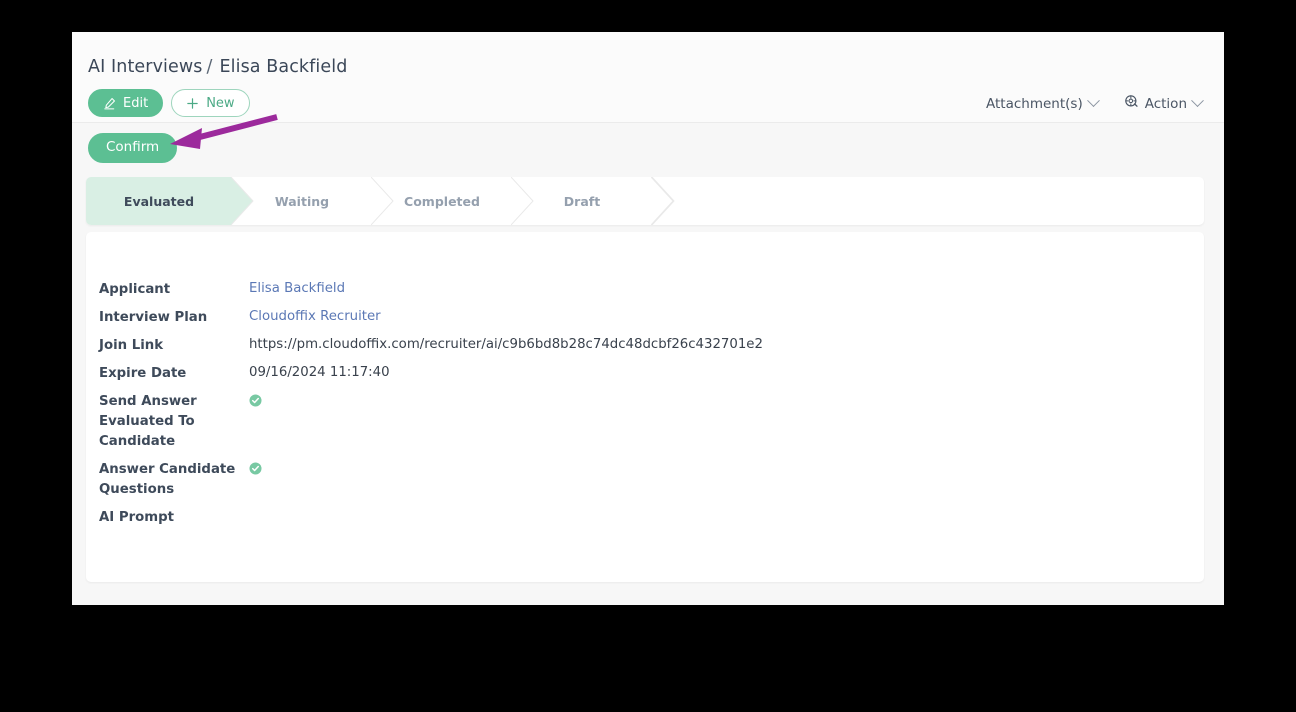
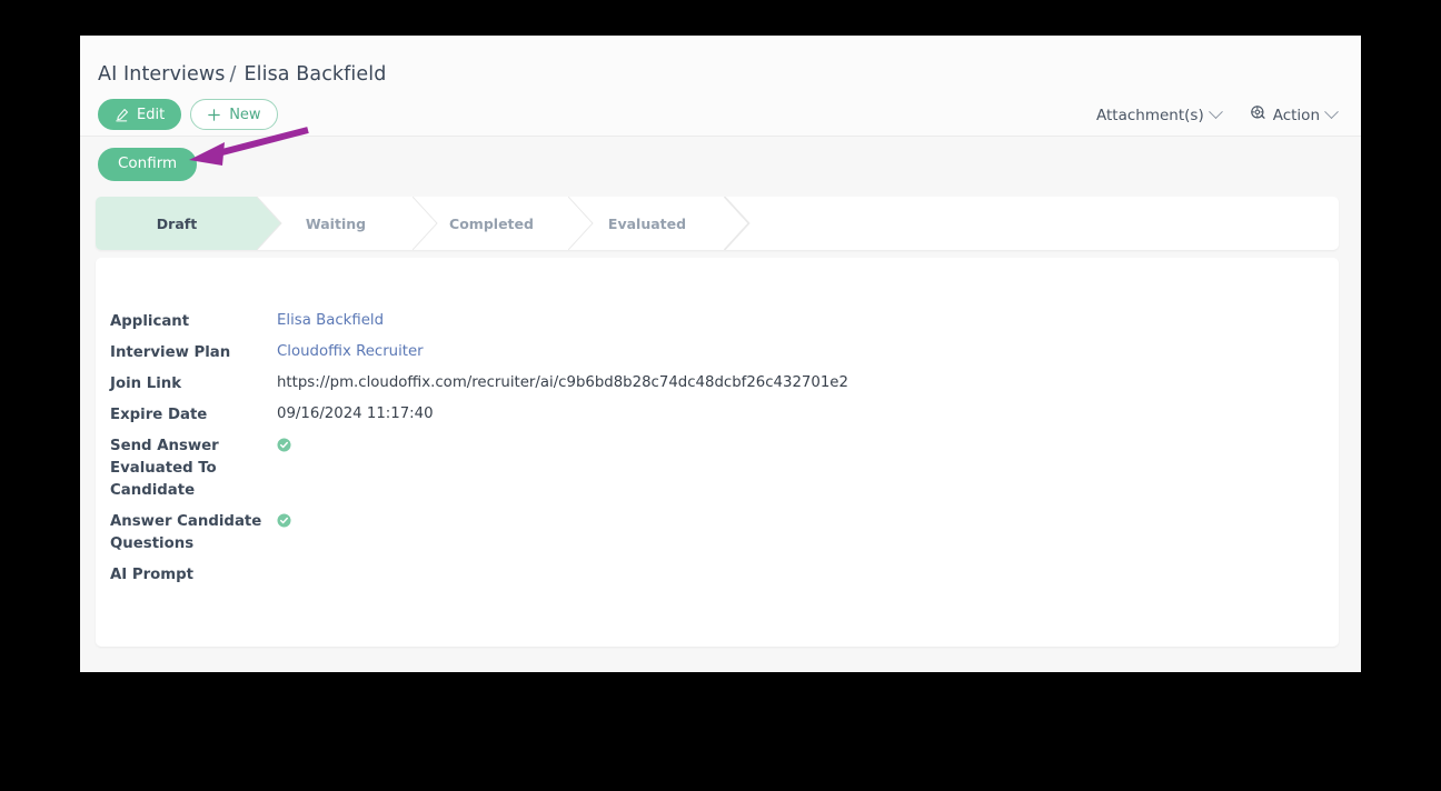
  AI Interviews / Elisa Backfield
  Edit
  New
  Attachment(s)
  Action
  Confirm
- Evaluated
+ Draft
  Waiting
  Completed
- Draft
+ Evaluated
  Applicant
  Elisa Backfield
  Interview Plan
  Cloudoffix Recruiter
  Join Link
  https://pm.cloudoffix.com/recruiter/ai/c9b6bd8b28c74dc48dcbf26c432701e2
  Expire Date
  09/16/2024 11:17:40
  Send Answer Evaluated To Candidate
  Answer Candidate Questions
  AI Prompt
